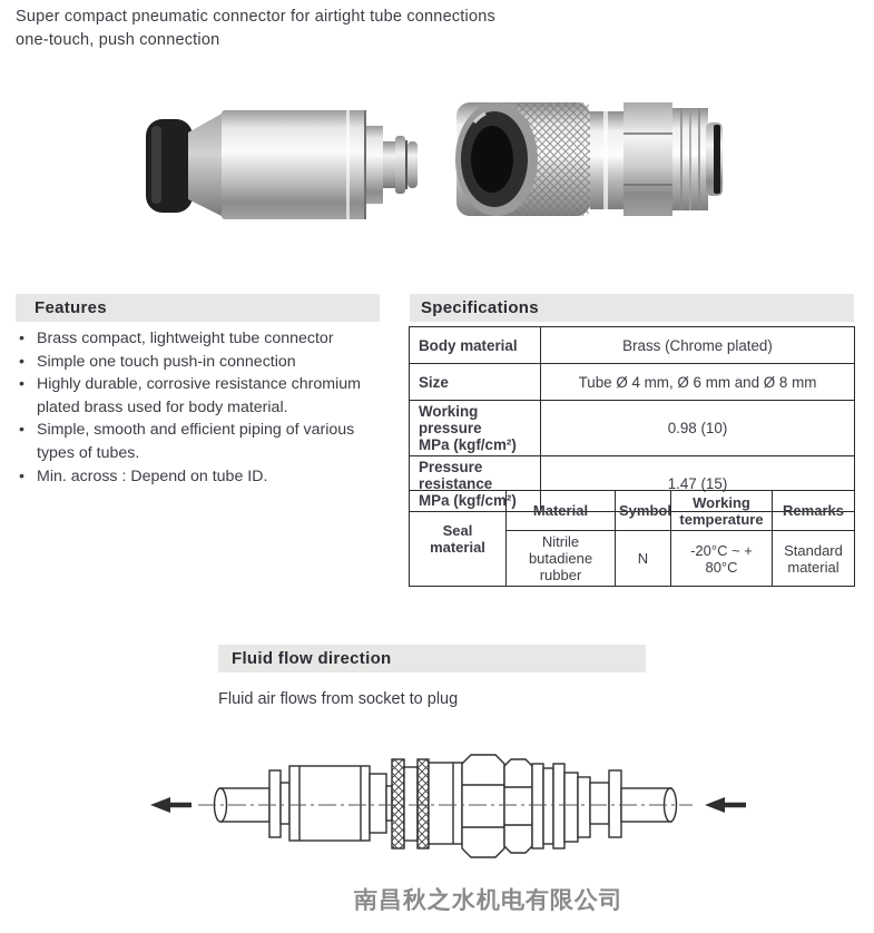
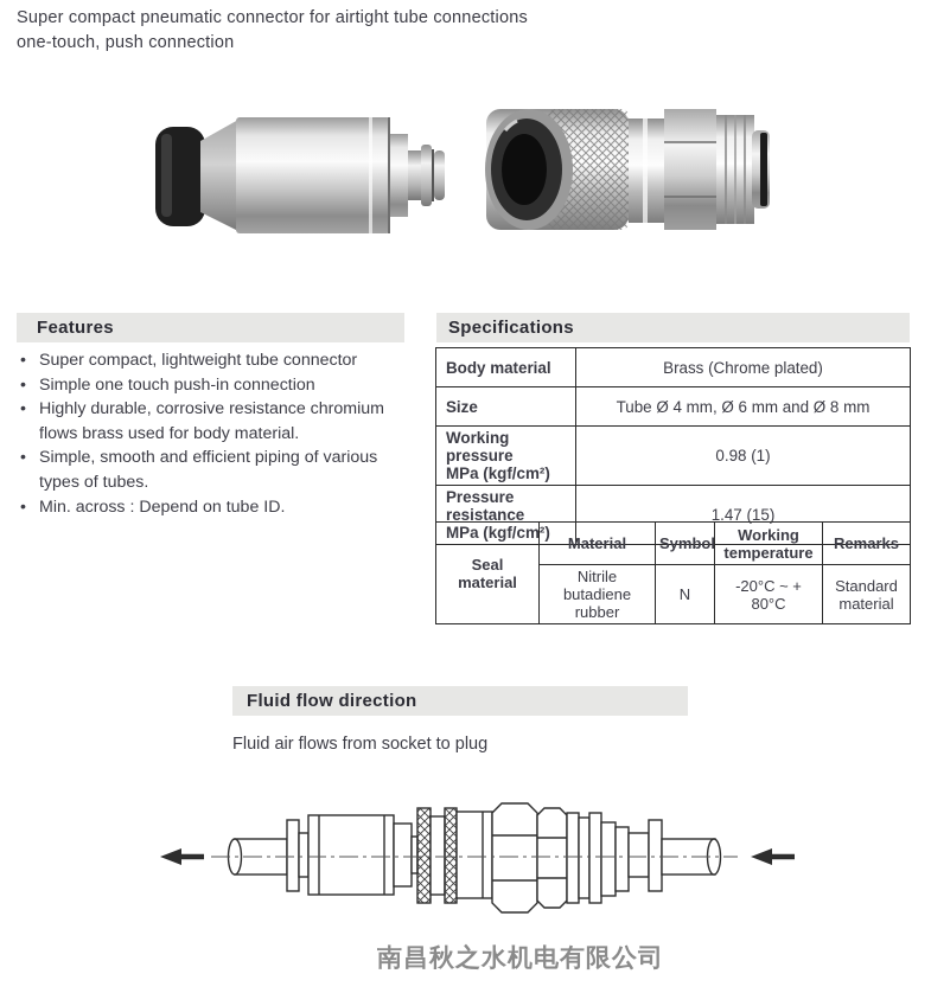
  Super compact pneumatic connector for airtight tube connections
  one-touch, push connection
  Features
- Brass compact, lightweight tube connector
+ Super compact, lightweight tube connector
  Simple one touch push-in connection
- Highly durable, corrosive resistance chromium plated brass used for body material.
+ Highly durable, corrosive resistance chromium flows brass used for body material.
  Simple, smooth and efficient piping of various types of tubes.
  Min. across : Depend on tube ID.
  Specifications
  Body material	Brass (Chrome plated)
  Size	Tube Ø 4 mm, Ø 6 mm and Ø 8 mm
- Working pressure MPa (kgf/cm²)	0.98 (10)
+ Working pressure MPa (kgf/cm²)	0.98 (1)
  Pressure resistance MPa (kgf/cm²)	1.47 (15)
  Seal material	Material	Symbol	Working temperature	Remarks
  Nitrile butadiene rubber	N	-20°C ~ + 80°C	Standard material
  Fluid flow direction
  Fluid air flows from socket to plug
  南昌秋之水机电有限公司
